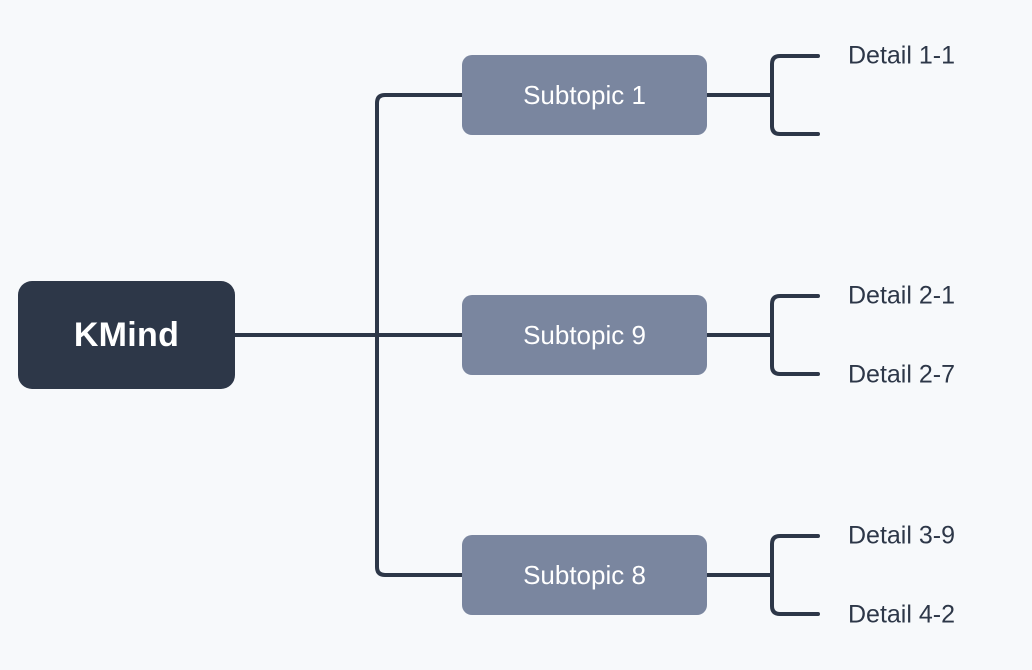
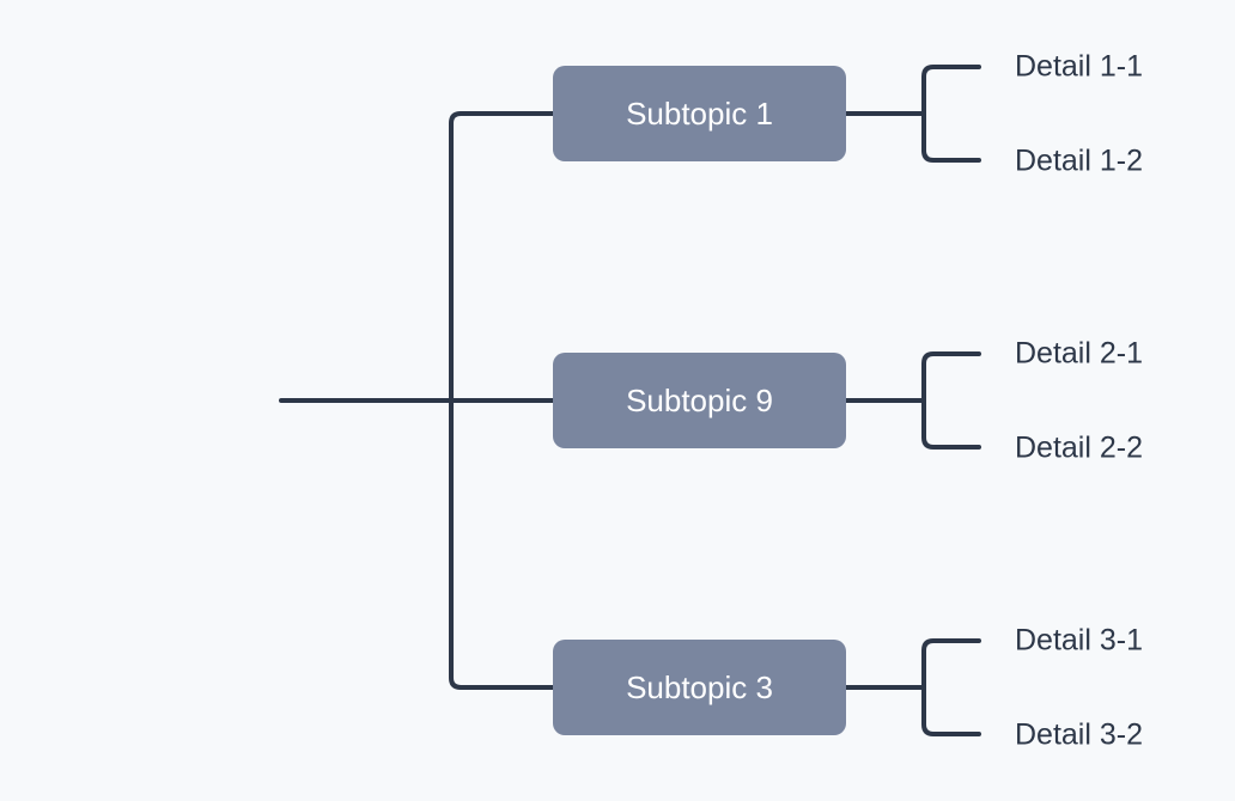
- KMind
  Subtopic 1
  Subtopic 9
- Subtopic 8
+ Subtopic 3
  Detail 1-1
+ Detail 1-2
  Detail 2-1
- Detail 2-7
+ Detail 2-2
- Detail 3-9
+ Detail 3-1
- Detail 4-2
+ Detail 3-2
